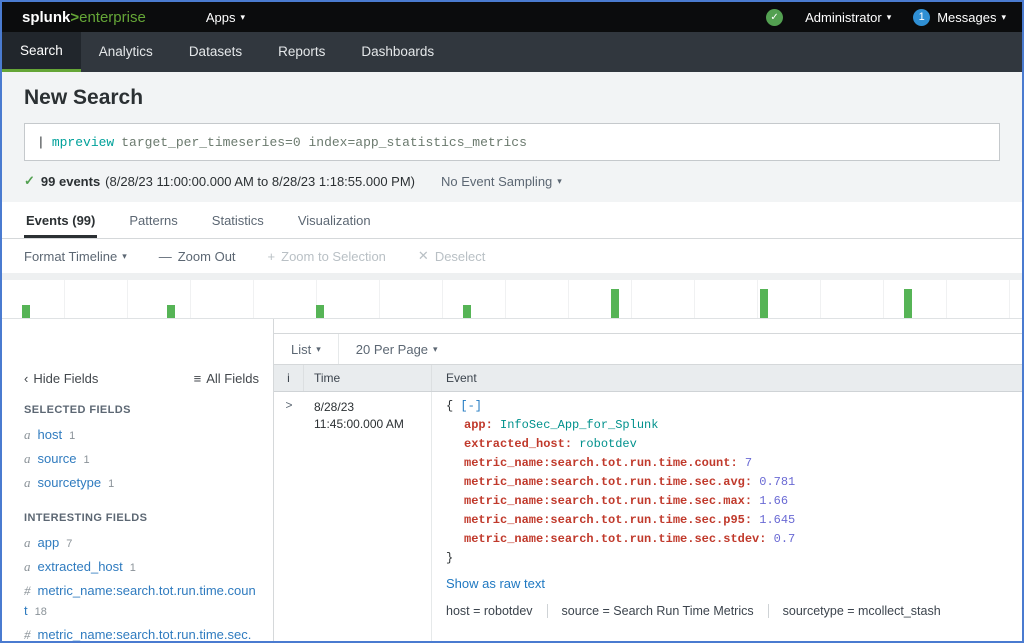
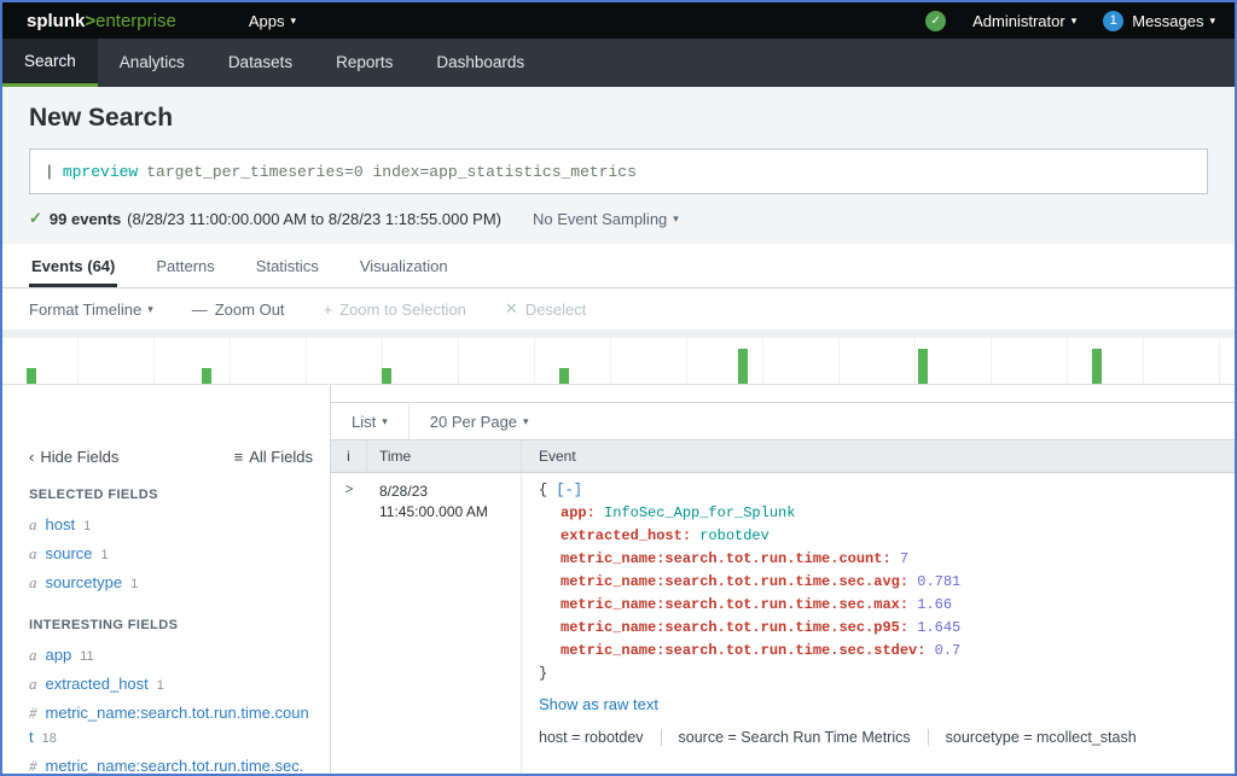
  splunk>enterprise
  Apps
  ▾
  ✓
  Administrator
  ▾
  1
  Messages
  ▾
  Search
  Analytics
  Datasets
  Reports
  Dashboards
  New Search
  |
  mpreview
  target_per_timeseries=0 index=app_statistics_metrics
  ✓
  99 events
  (8/28/23 11:00:00.000 AM to 8/28/23 1:18:55.000 PM)
  No Event Sampling
  ▾
- Events (99)
+ Events (64)
  Patterns
  Statistics
  Visualization
  Format Timeline
  ▾
  —
  Zoom Out
  +
  Zoom to Selection
  ✕
  Deselect
  ‹
  Hide Fields
  ≡
  All Fields
  SELECTED FIELDS
  a host 1
  a source 1
  a sourcetype 1
  INTERESTING FIELDS
- a app 7
+ a app 11
  a extracted_host 1
  # metric_name:search.tot.run.time.count 18
  # metric_name:search.tot.run.time.sec.
  List
  ▾
  20 Per Page
  ▾
  i
  Time
  Event
  >
  8/28/23
  11:45:00.000 AM
  { [-]
  app: InfoSec_App_for_Splunk
  extracted_host: robotdev
  metric_name:search.tot.run.time.count: 7
  metric_name:search.tot.run.time.sec.avg: 0.781
  metric_name:search.tot.run.time.sec.max: 1.66
  metric_name:search.tot.run.time.sec.p95: 1.645
  metric_name:search.tot.run.time.sec.stdev: 0.7
  }
  Show as raw text
  host = robotdev
  source = Search Run Time Metrics
  sourcetype = mcollect_stash
